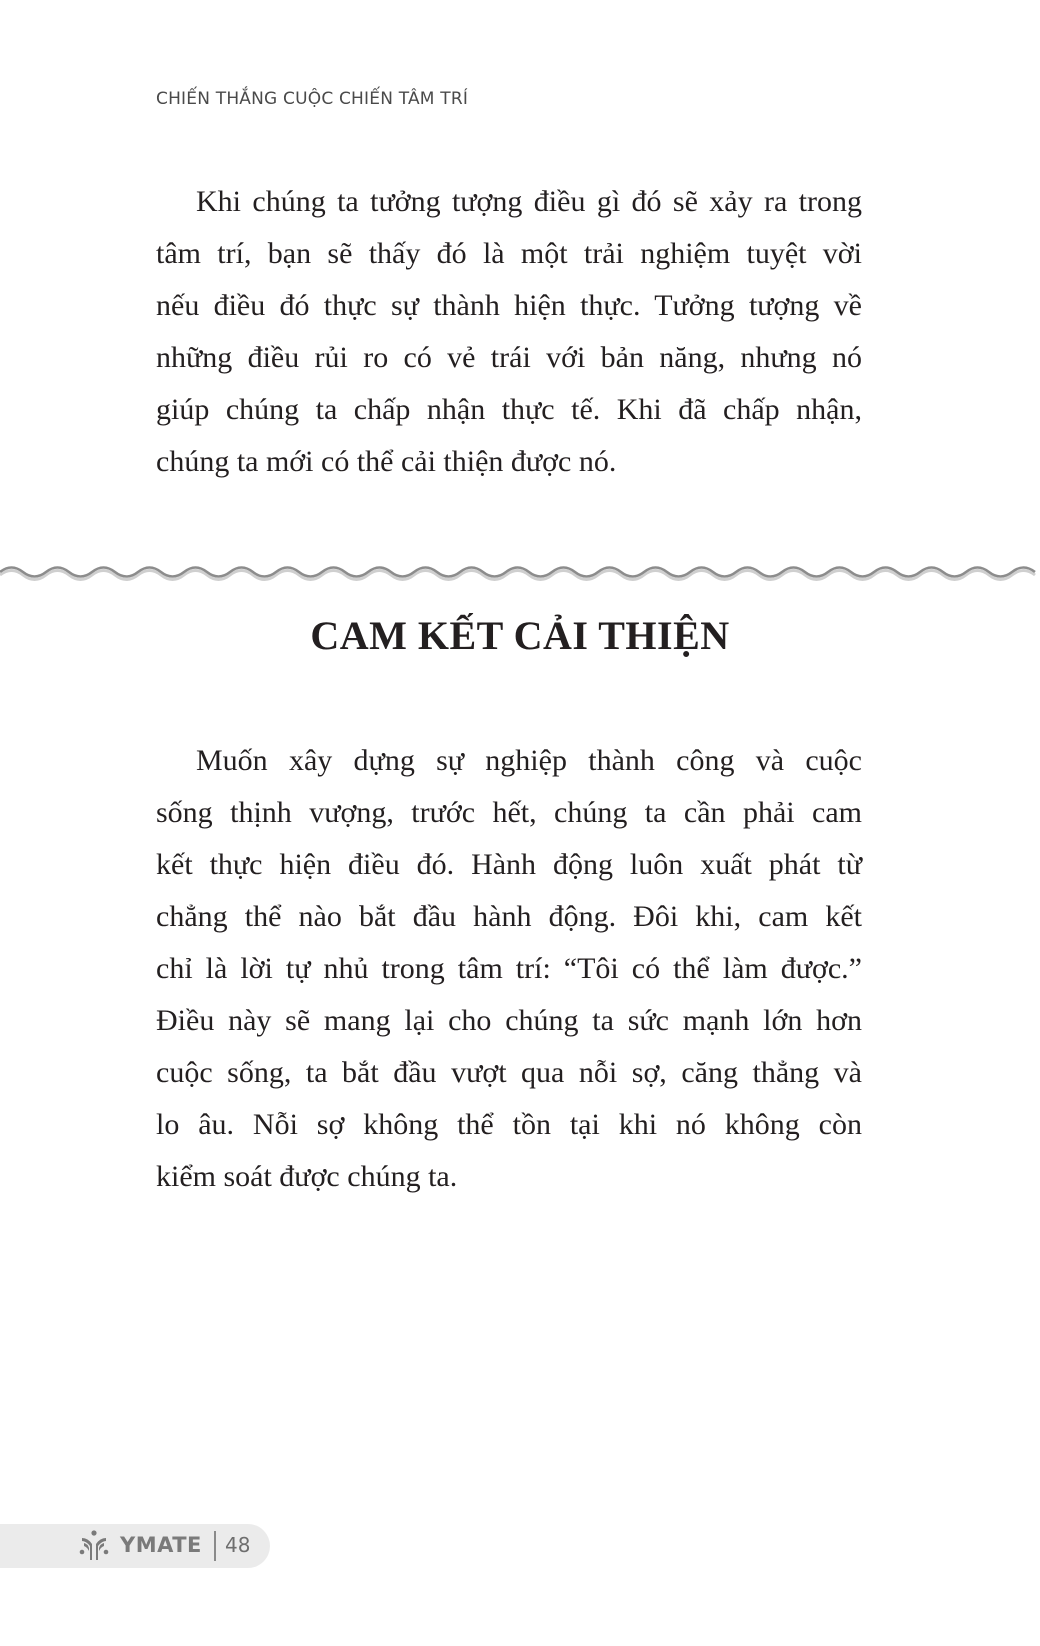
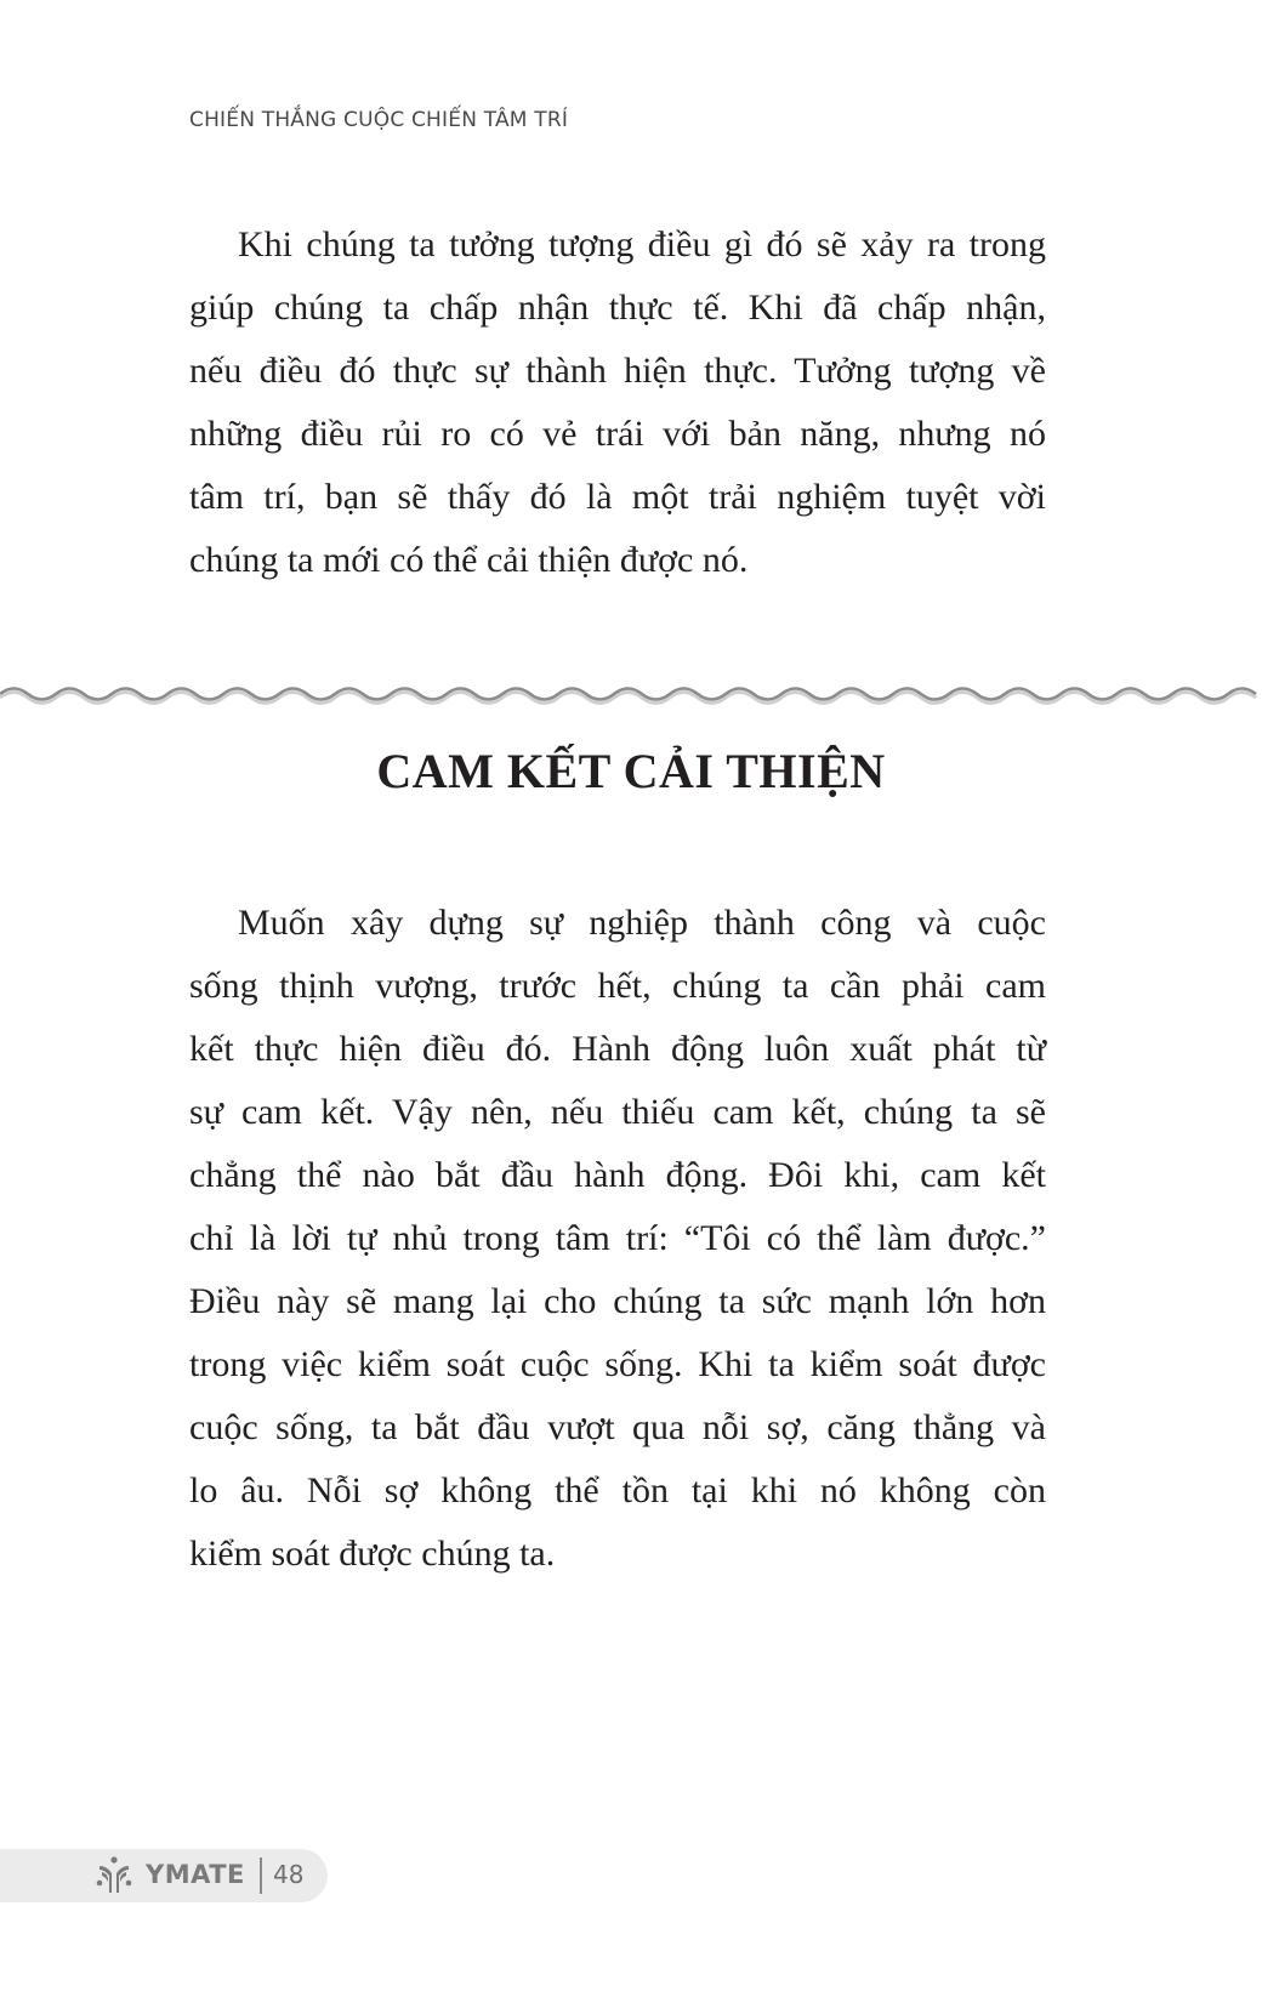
  CHIẾN THẮNG CUỘC CHIẾN TÂM TRÍ
  Khi chúng ta tưởng tượng điều gì đó sẽ xảy ra trong
- tâm trí, bạn sẽ thấy đó là một trải nghiệm tuyệt vời
+ giúp chúng ta chấp nhận thực tế. Khi đã chấp nhận,
  nếu điều đó thực sự thành hiện thực. Tưởng tượng về
  những điều rủi ro có vẻ trái với bản năng, nhưng nó
- giúp chúng ta chấp nhận thực tế. Khi đã chấp nhận,
+ tâm trí, bạn sẽ thấy đó là một trải nghiệm tuyệt vời
  chúng ta mới có thể cải thiện được nó.
  CAM KẾT CẢI THIỆN
  Muốn xây dựng sự nghiệp thành công và cuộc
  sống thịnh vượng, trước hết, chúng ta cần phải cam
  kết thực hiện điều đó. Hành động luôn xuất phát từ
+ sự cam kết. Vậy nên, nếu thiếu cam kết, chúng ta sẽ
  chẳng thể nào bắt đầu hành động. Đôi khi, cam kết
  chỉ là lời tự nhủ trong tâm trí: “Tôi có thể làm được.”
  Điều này sẽ mang lại cho chúng ta sức mạnh lớn hơn
+ trong việc kiểm soát cuộc sống. Khi ta kiểm soát được
  cuộc sống, ta bắt đầu vượt qua nỗi sợ, căng thẳng và
  lo âu. Nỗi sợ không thể tồn tại khi nó không còn
  kiểm soát được chúng ta.
  YMATE
  48
